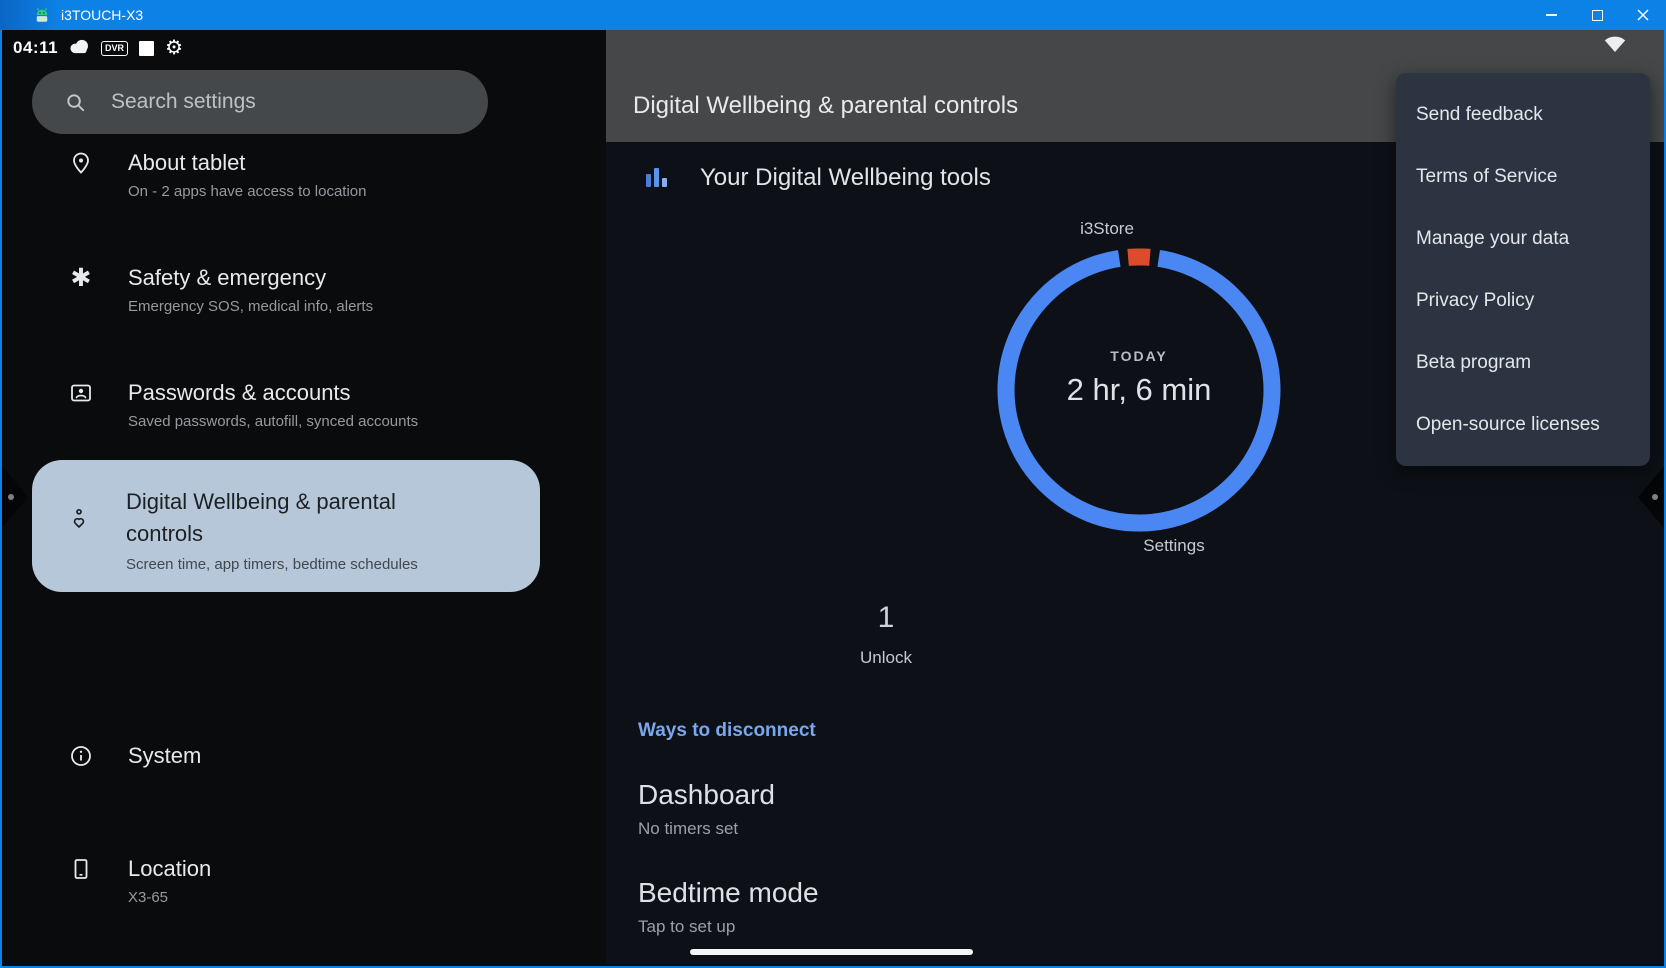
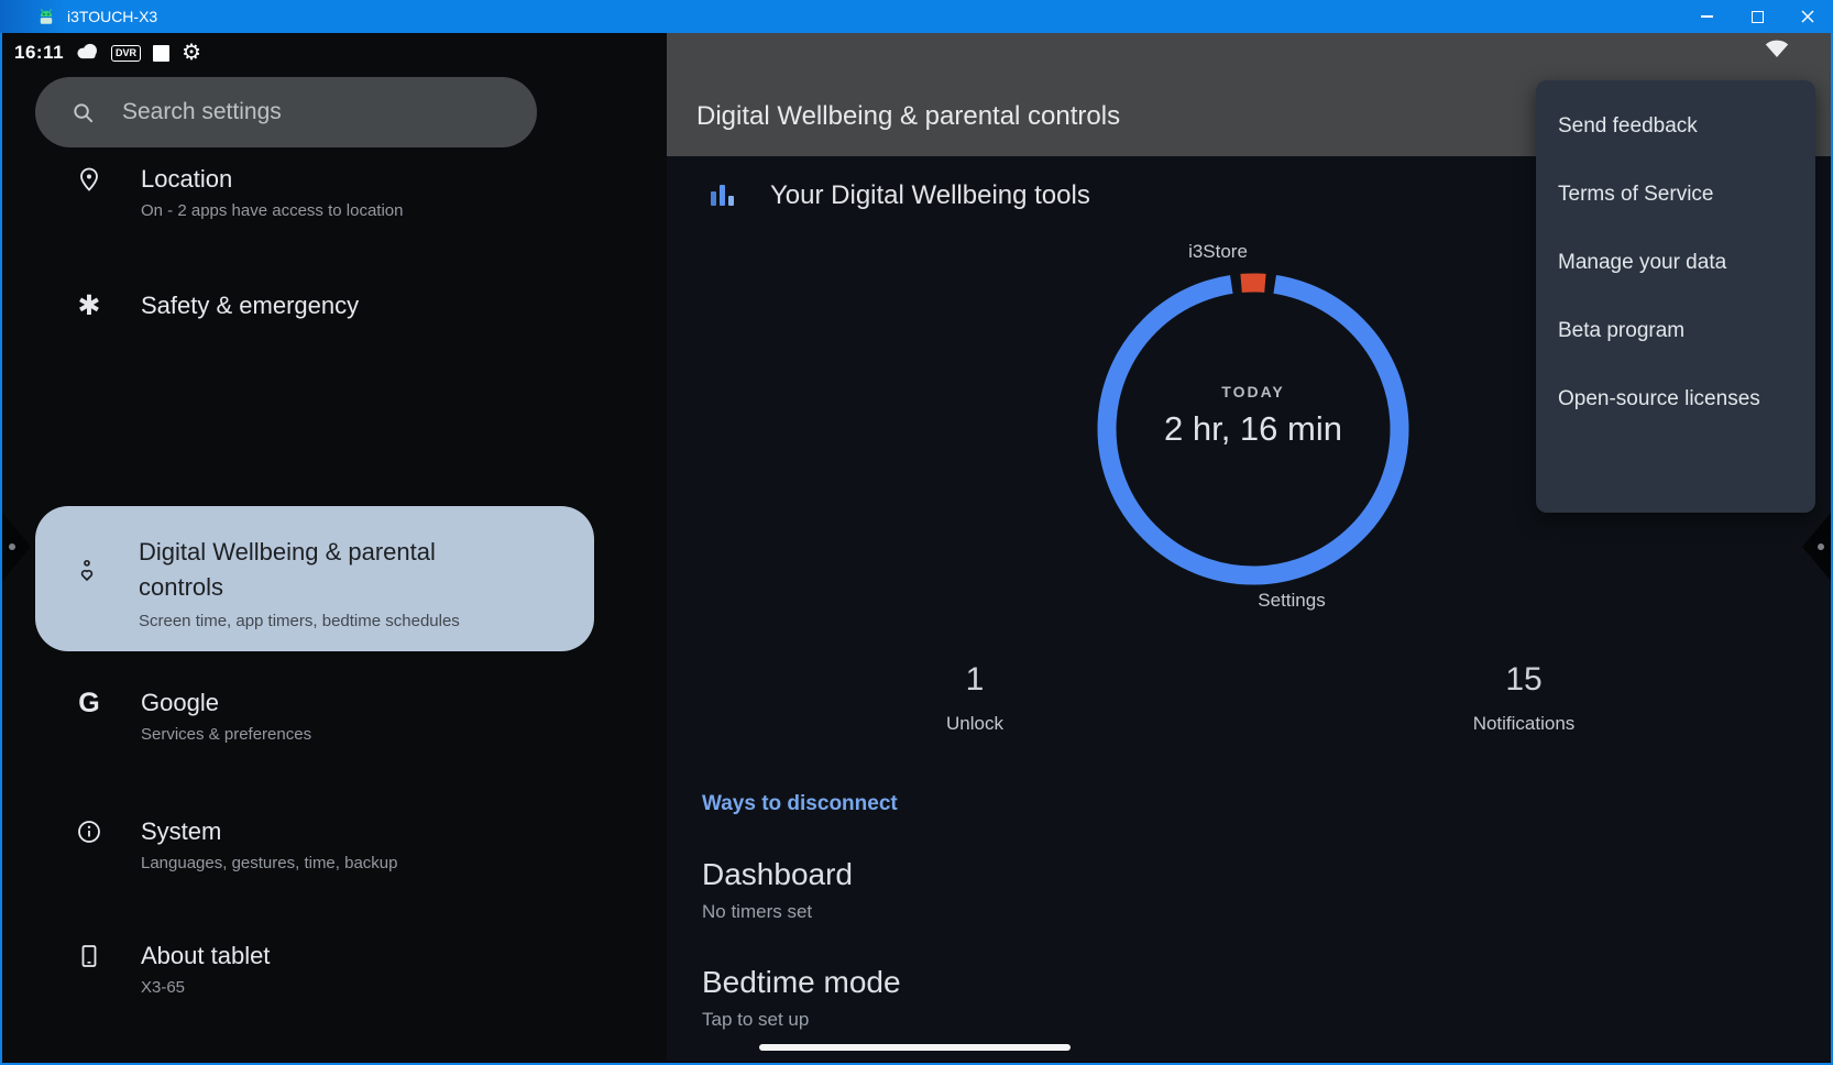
  i3TOUCH-X3
- 04:11
+ 16:11
  DVR
  ⚙
  Search settings
- About tablet
+ Location
  On - 2 apps have access to location
  ✱
  Safety & emergency
- Emergency SOS, medical info, alerts
- Passwords & accounts
- Saved passwords, autofill, synced accounts
  Digital Wellbeing & parental controls
  Screen time, app timers, bedtime schedules
+ G
+ Google
+ Services & preferences
  System
+ Languages, gestures, time, backup
- Location
+ About tablet
  X3-65
  Digital Wellbeing & parental controls
  Your Digital Wellbeing tools
  i3Store
  Settings
  TODAY
- 2 hr, 6 min
+ 2 hr, 16 min
  1
  Unlock
+ 15
+ Notifications
  Ways to disconnect
  Dashboard
  No timers set
  Bedtime mode
  Tap to set up
  Send feedback
  Terms of Service
  Manage your data
- Privacy Policy
  Beta program
  Open-source licenses
